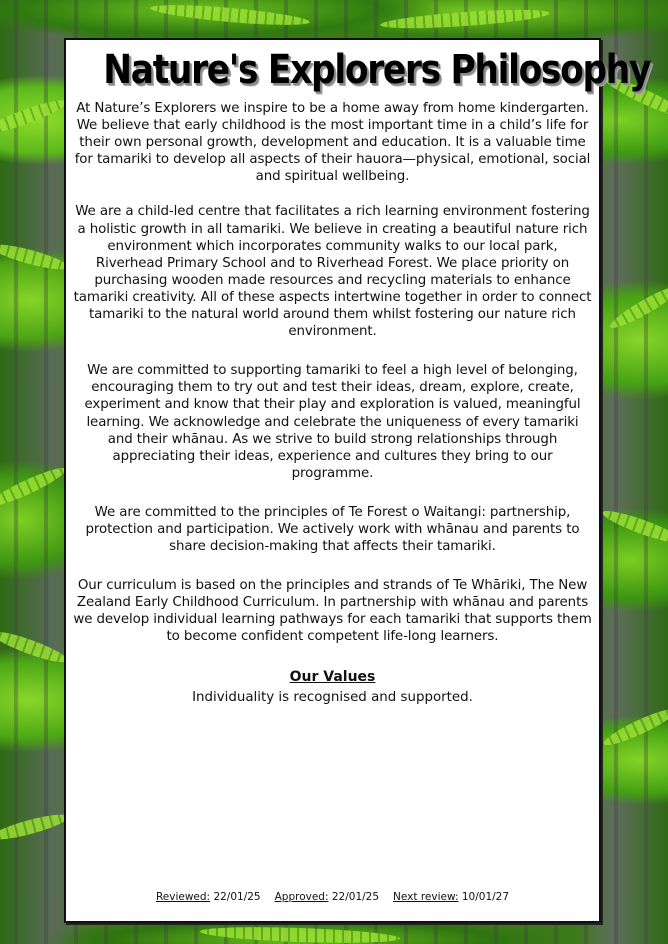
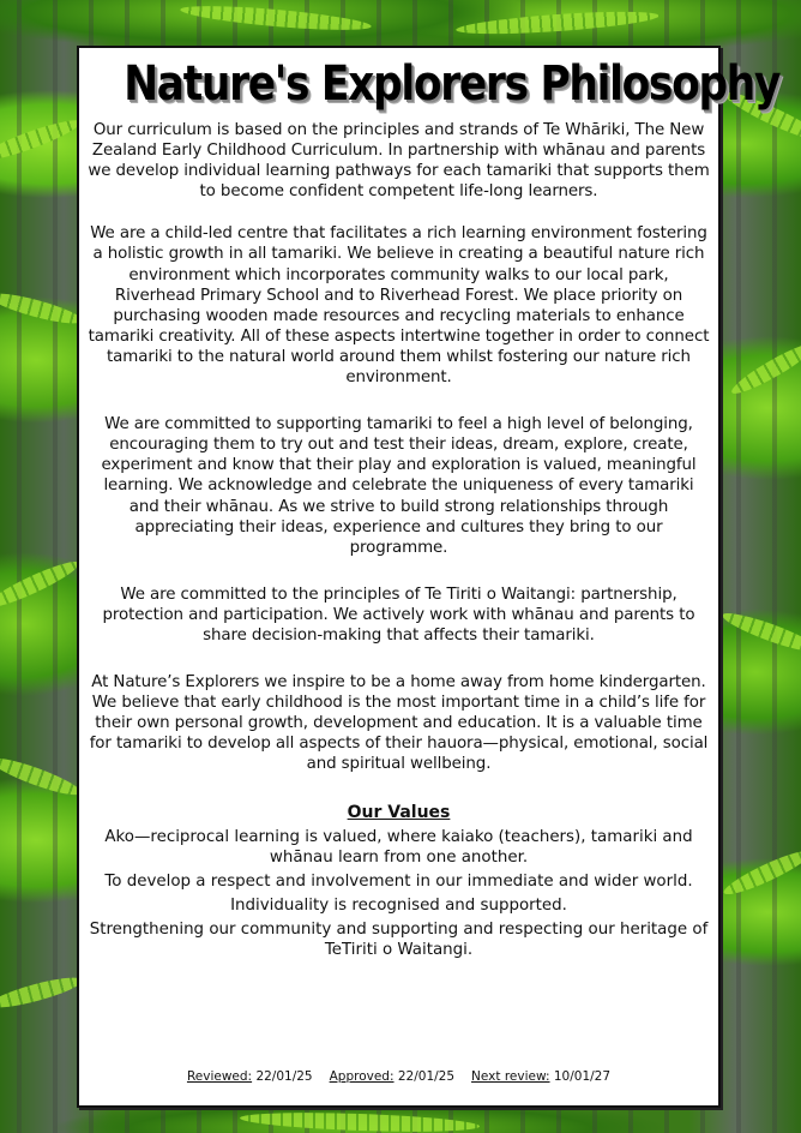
  Nature's Explorers Philosophy
- At Nature’s Explorers we inspire to be a home away from home kindergarten. We believe that early childhood is the most important time in a child’s life for their own personal growth, development and education. It is a valuable time for tamariki to develop all aspects of their hauora—physical, emotional, social and spiritual wellbeing.
+ Our curriculum is based on the principles and strands of Te Whāriki, The New Zealand Early Childhood Curriculum. In partnership with whānau and parents we develop individual learning pathways for each tamariki that supports them to become confident competent life-long learners.
  We are a child-led centre that facilitates a rich learning environment fostering a holistic growth in all tamariki. We believe in creating a beautiful nature rich environment which incorporates community walks to our local park, Riverhead Primary School and to Riverhead Forest. We place priority on purchasing wooden made resources and recycling materials to enhance tamariki creativity. All of these aspects intertwine together in order to connect tamariki to the natural world around them whilst fostering our nature rich environment.
  We are committed to supporting tamariki to feel a high level of belonging, encouraging them to try out and test their ideas, dream, explore, create, experiment and know that their play and exploration is valued, meaningful learning. We acknowledge and celebrate the uniqueness of every tamariki and their whānau. As we strive to build strong relationships through appreciating their ideas, experience and cultures they bring to our programme.
- We are committed to the principles of Te Forest o Waitangi: partnership, protection and participation. We actively work with whānau and parents to share decision-making that affects their tamariki.
+ We are committed to the principles of Te Tiriti o Waitangi: partnership, protection and participation. We actively work with whānau and parents to share decision-making that affects their tamariki.
- Our curriculum is based on the principles and strands of Te Whāriki, The New Zealand Early Childhood Curriculum. In partnership with whānau and parents we develop individual learning pathways for each tamariki that supports them to become confident competent life-long learners.
+ At Nature’s Explorers we inspire to be a home away from home kindergarten. We believe that early childhood is the most important time in a child’s life for their own personal growth, development and education. It is a valuable time for tamariki to develop all aspects of their hauora—physical, emotional, social and spiritual wellbeing.
  Our Values
+ Ako—reciprocal learning is valued, where kaiako (teachers), tamariki and whānau learn from one another.
+ To develop a respect and involvement in our immediate and wider world.
  Individuality is recognised and supported.
+ Strengthening our community and supporting and respecting our heritage of TeTiriti o Waitangi.
  Reviewed: 22/01/25
  Approved: 22/01/25
  Next review: 10/01/27
